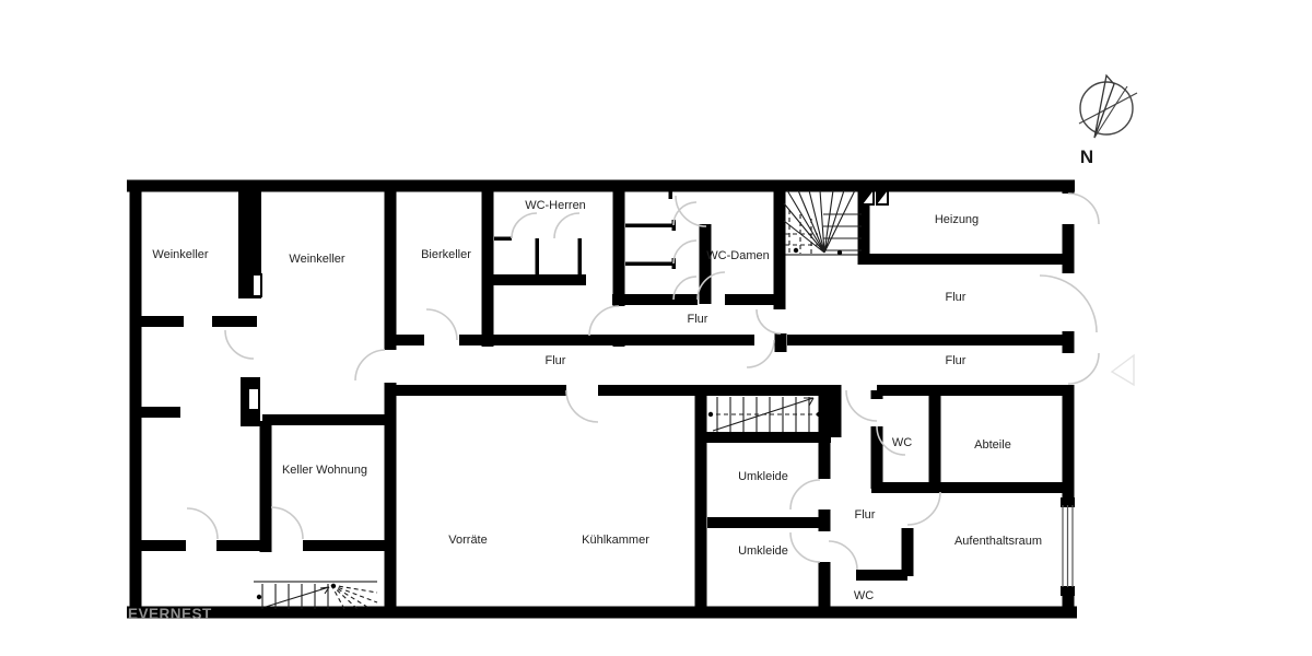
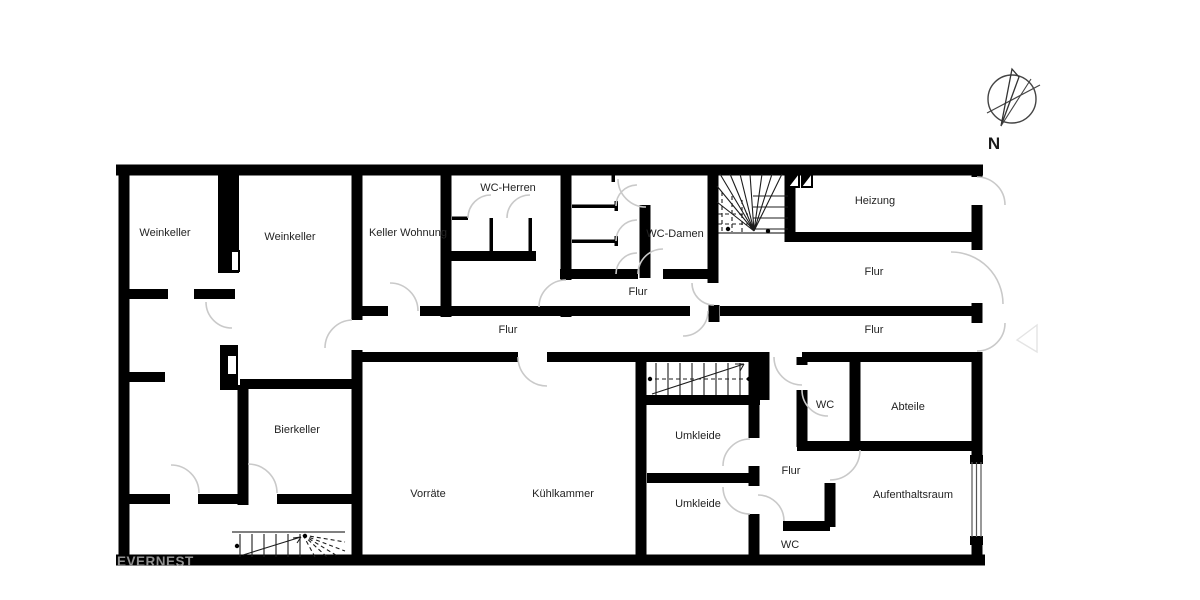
  N
  Weinkeller
  Weinkeller
- Bierkeller
+ Keller Wohnung
  WC-Herren
  WC-Damen
  Heizung
  Flur
  Flur
  Flur
  Flur
- Keller Wohnung
+ Bierkeller
  Vorräte
  Kühlkammer
  Umkleide
  Umkleide
  Flur
  WC
  Abteile
  Aufenthaltsraum
  WC
  EVERNEST
